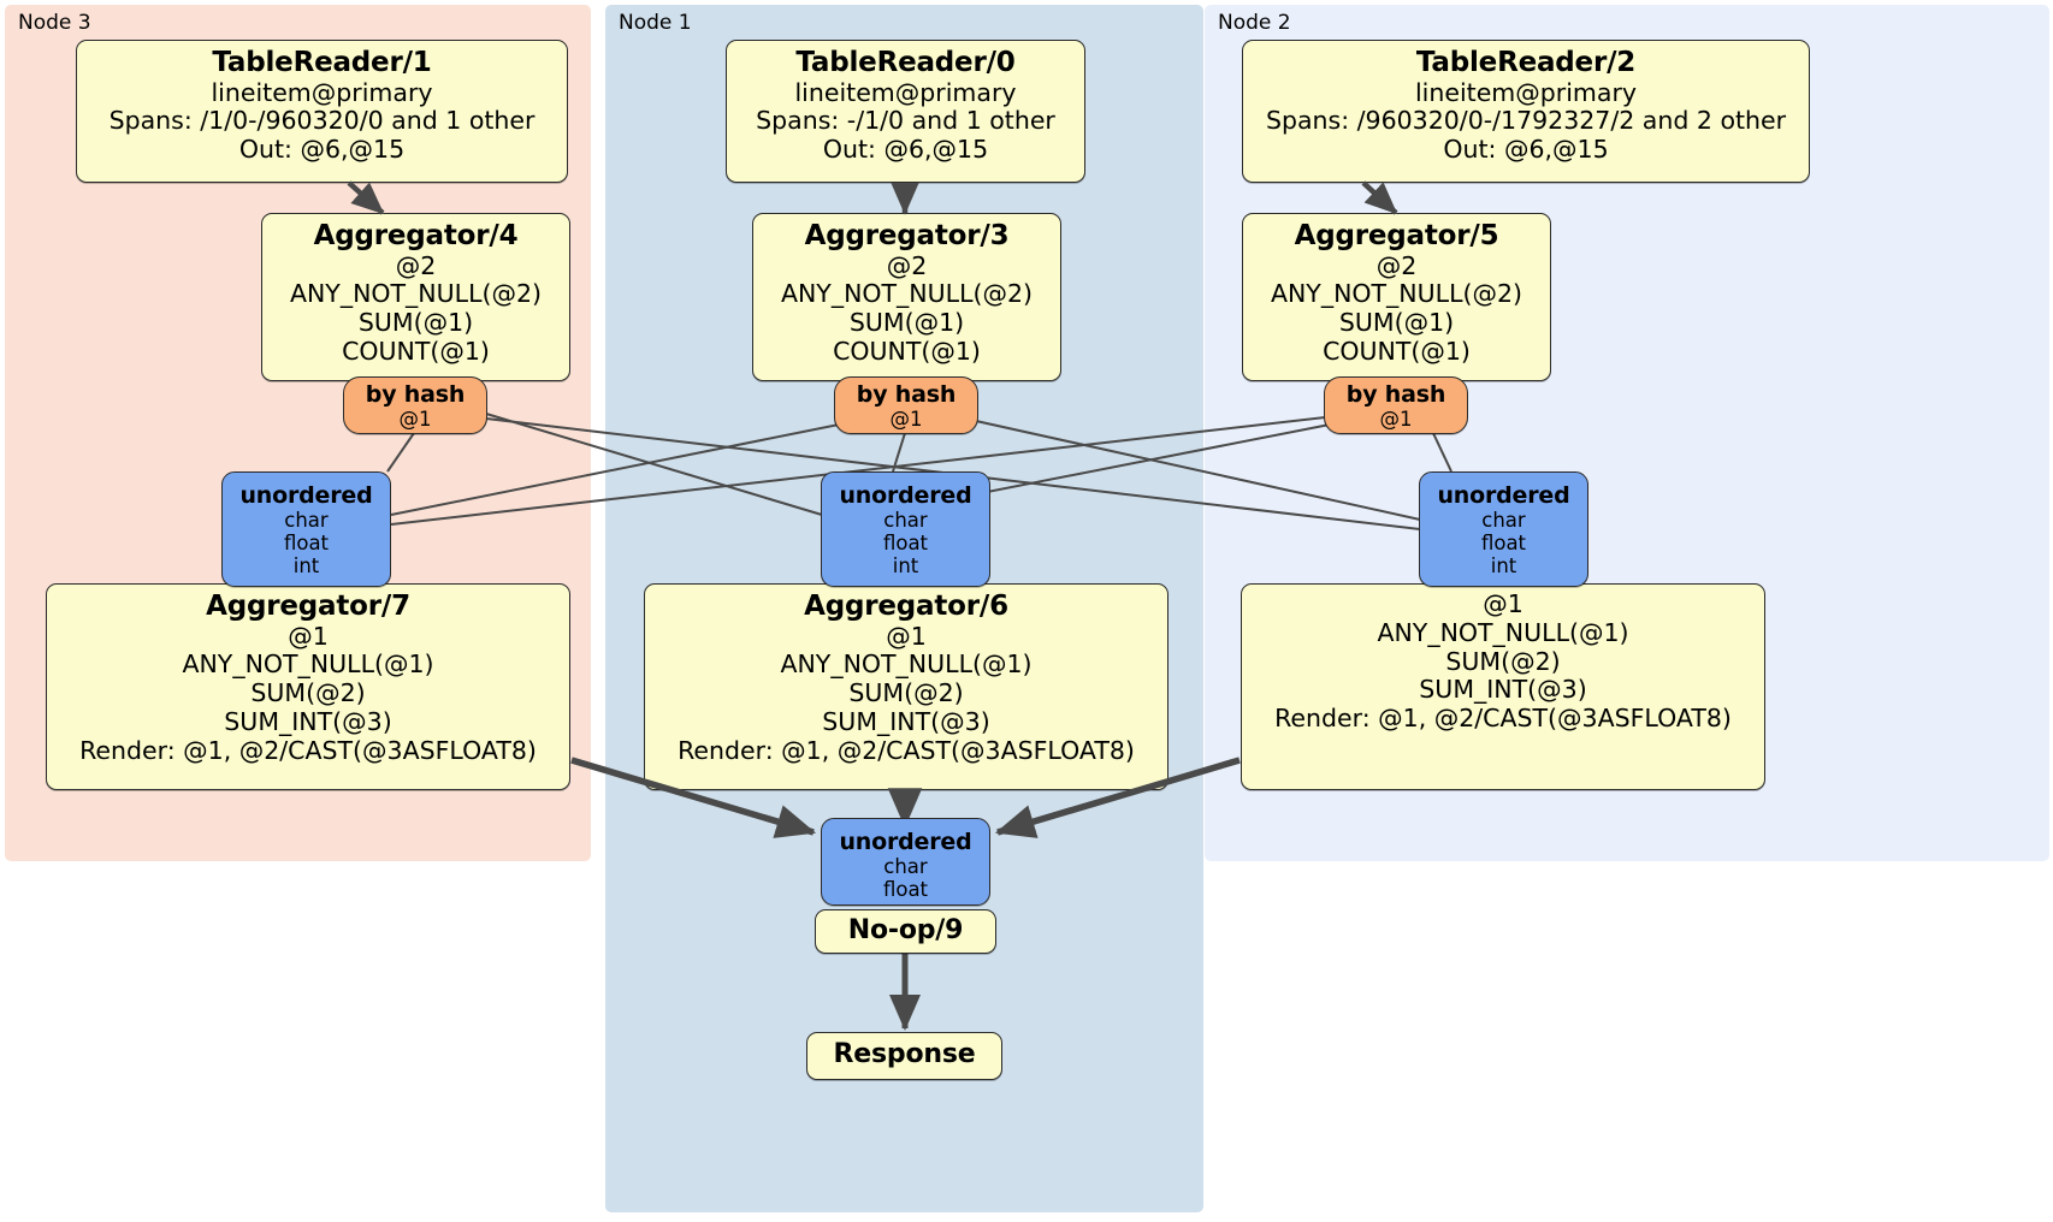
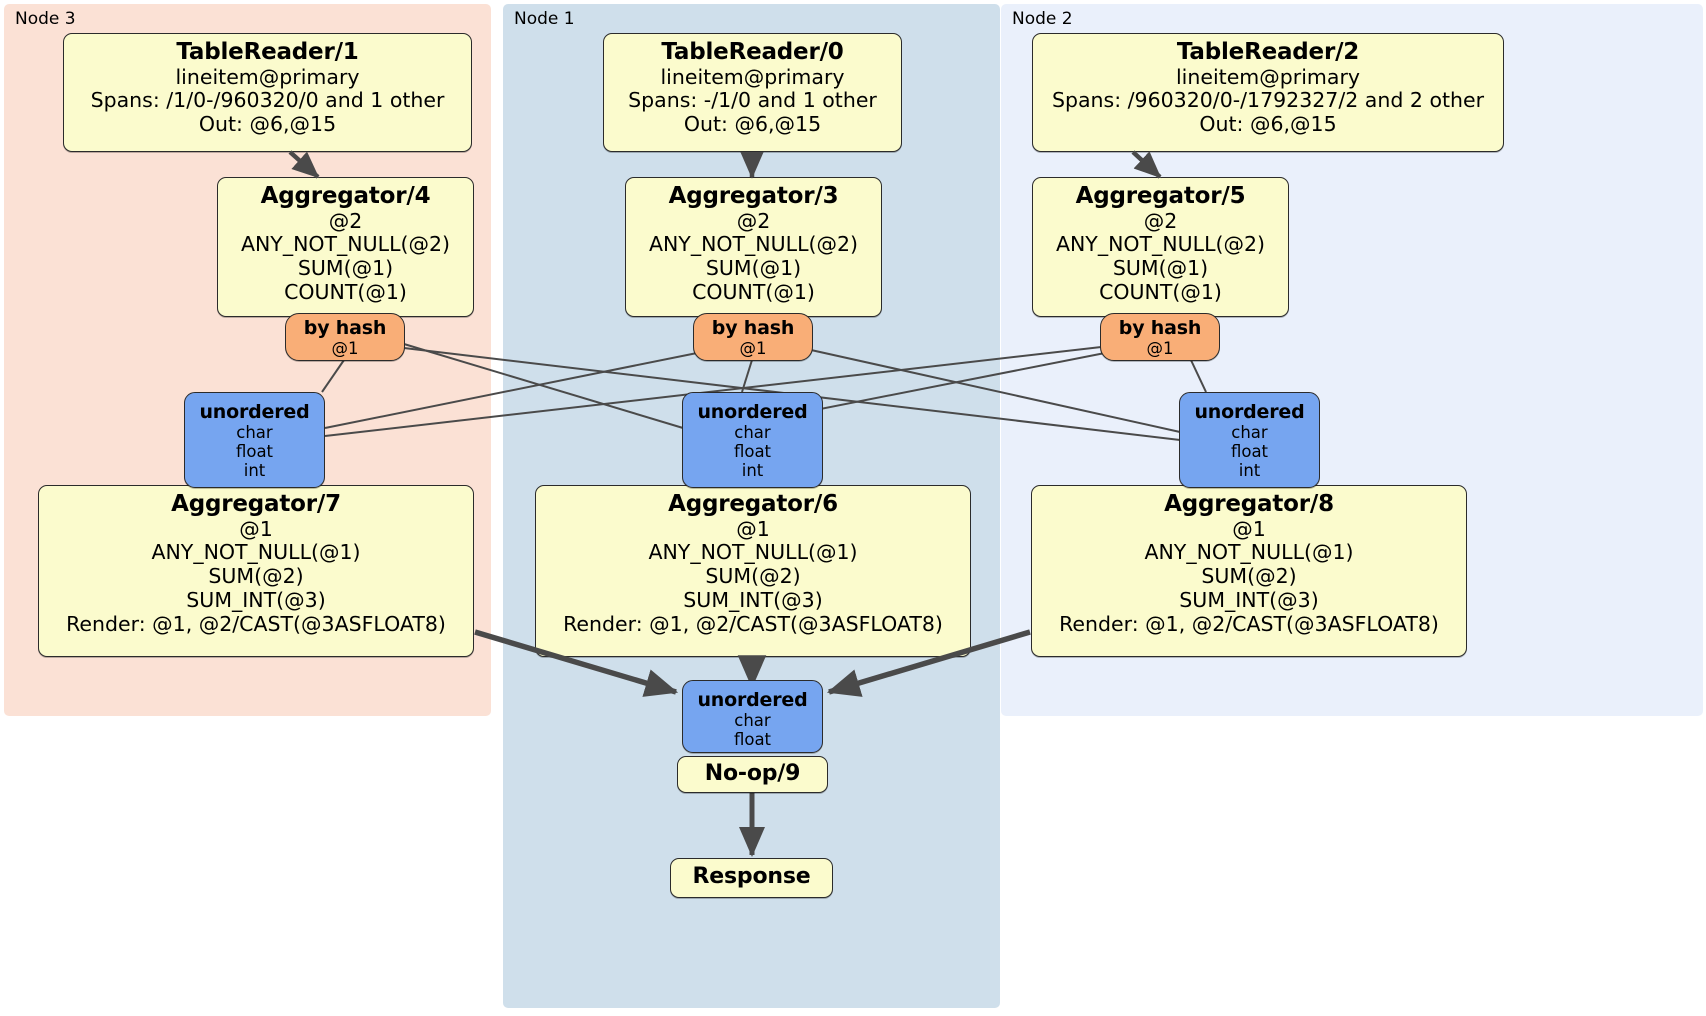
  Node 3
  Node 1
  Node 2
  TableReader/1
  lineitem@primary
  Spans: /1/0-/960320/0 and 1 other
  Out: @6,@15
  TableReader/0
  lineitem@primary
  Spans: -/1/0 and 1 other
  Out: @6,@15
  TableReader/2
  lineitem@primary
  Spans: /960320/0-/1792327/2 and 2 other
  Out: @6,@15
  Aggregator/4
  @2
  ANY_NOT_NULL(@2)
  SUM(@1)
  COUNT(@1)
  Aggregator/3
  @2
  ANY_NOT_NULL(@2)
  SUM(@1)
  COUNT(@1)
  Aggregator/5
  @2
  ANY_NOT_NULL(@2)
  SUM(@1)
  COUNT(@1)
  by hash
  @1
  by hash
  @1
  by hash
  @1
  unordered
  char
  float
  int
  unordered
  char
  float
  int
  unordered
  char
  float
  int
  Aggregator/7
  @1
  ANY_NOT_NULL(@1)
  SUM(@2)
  SUM_INT(@3)
  Render: @1, @2/CAST(@3ASFLOAT8)
  Aggregator/6
  @1
  ANY_NOT_NULL(@1)
  SUM(@2)
  SUM_INT(@3)
  Render: @1, @2/CAST(@3ASFLOAT8)
+ Aggregator/8
  @1
  ANY_NOT_NULL(@1)
  SUM(@2)
  SUM_INT(@3)
  Render: @1, @2/CAST(@3ASFLOAT8)
  unordered
  char
  float
  No-op/9
  Response
